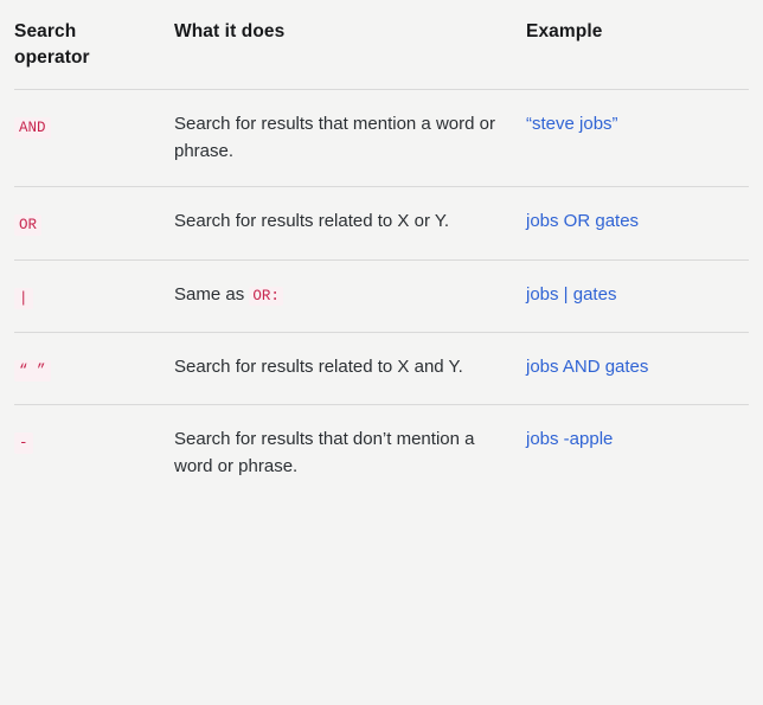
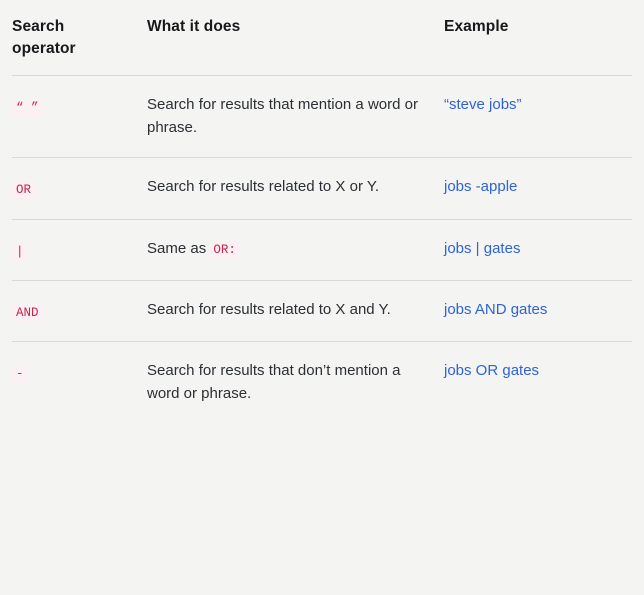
  Search operator	What it does	Example
- AND	Search for results that mention a word or phrase.	“steve jobs”
+ “ ”	Search for results that mention a word or phrase.	“steve jobs”
- OR	Search for results related to X or Y.	jobs OR gates
+ OR	Search for results related to X or Y.	jobs -apple
  |	Same as OR:	jobs | gates
- “ ”	Search for results related to X and Y.	jobs AND gates
+ AND	Search for results related to X and Y.	jobs AND gates
- -	Search for results that don’t mention a word or phrase.	jobs -apple
+ -	Search for results that don’t mention a word or phrase.	jobs OR gates
